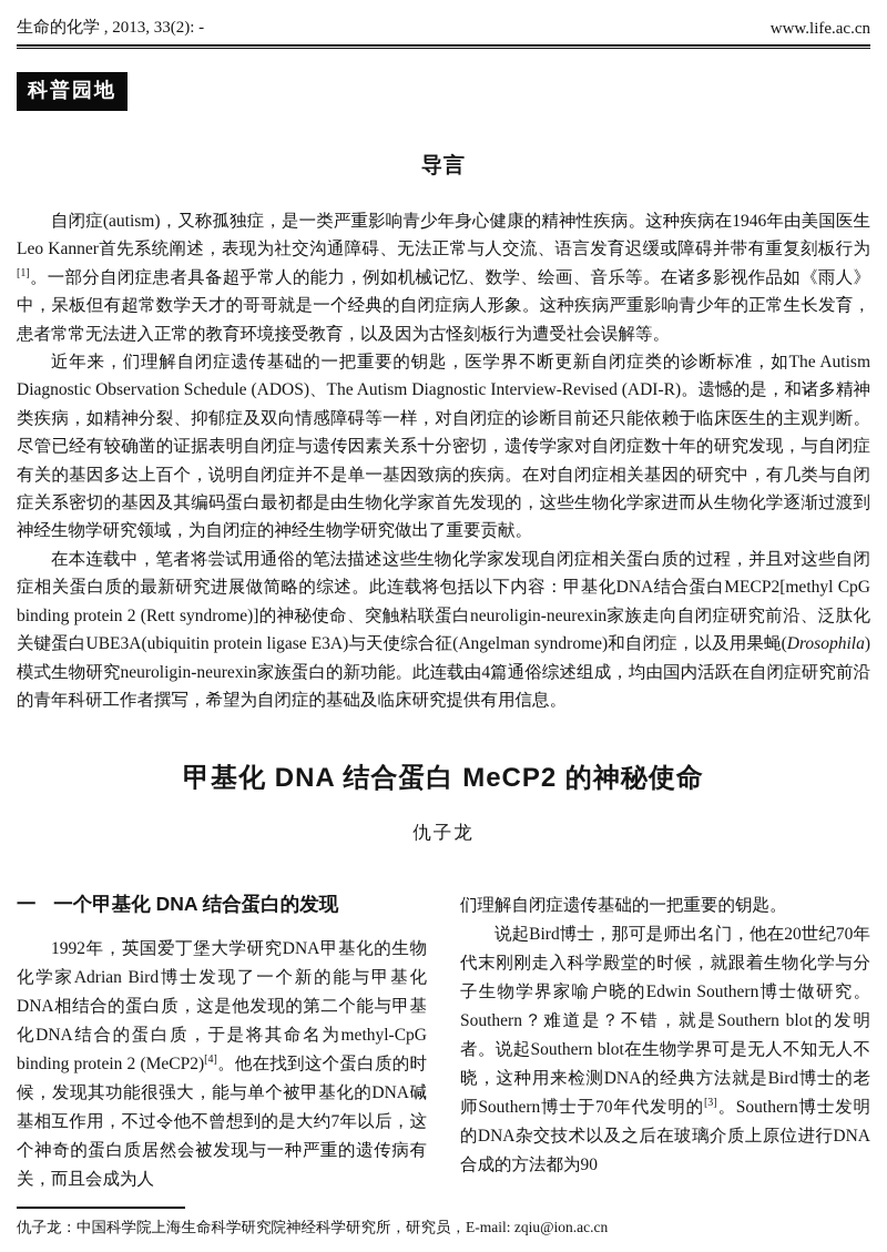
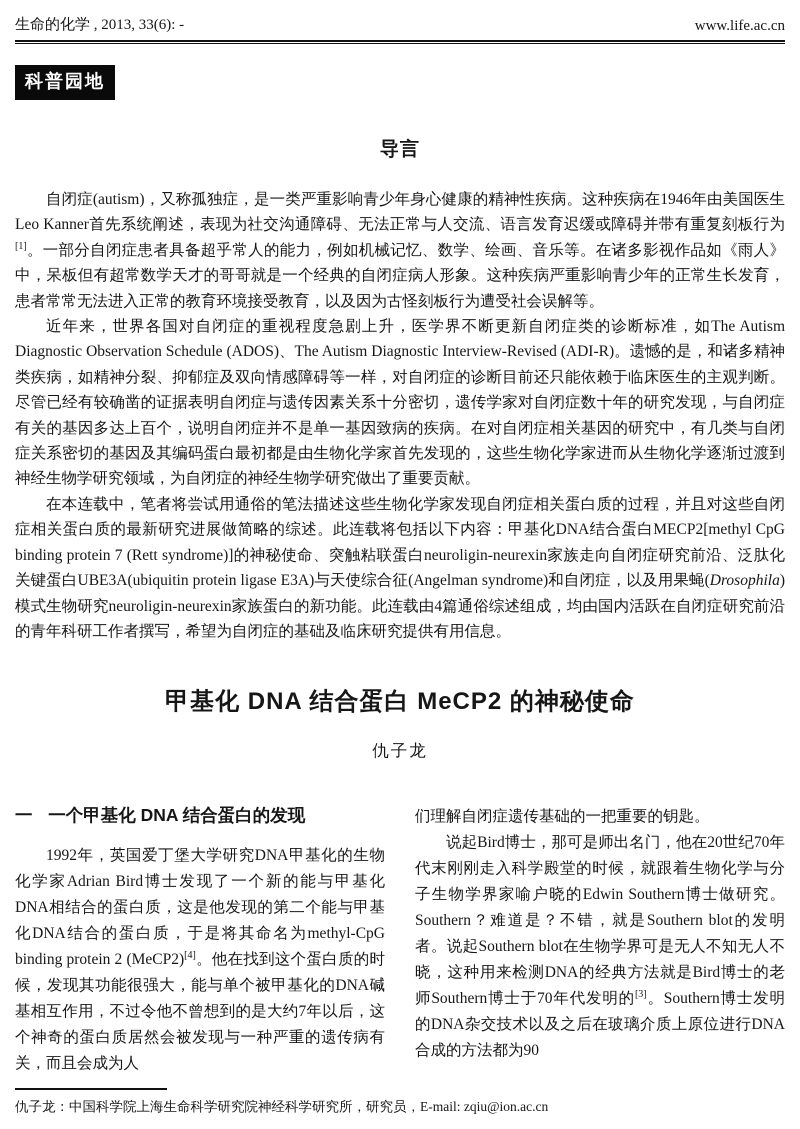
- 生命的化学 , 2013, 33(2): -
+ 生命的化学 , 2013, 33(6): -
  www.life.ac.cn
  科普园地
  导言
  自闭症(autism)，又称孤独症，是一类严重影响青少年身心健康的精神性疾病。这种疾病在1946年由美国医生Leo Kanner首先系统阐述，表现为社交沟通障碍、无法正常与人交流、语言发育迟缓或障碍并带有重复刻板行为[1]。一部分自闭症患者具备超乎常人的能力，例如机械记忆、数学、绘画、音乐等。在诸多影视作品如《雨人》中，呆板但有超常数学天才的哥哥就是一个经典的自闭症病人形象。这种疾病严重影响青少年的正常生长发育，患者常常无法进入正常的教育环境接受教育，以及因为古怪刻板行为遭受社会误解等。
- 近年来，们理解自闭症遗传基础的一把重要的钥匙，医学界不断更新自闭症类的诊断标准，如The Autism Diagnostic Observation Schedule (ADOS)、The Autism Diagnostic Interview-Revised (ADI-R)。遗憾的是，和诸多精神类疾病，如精神分裂、抑郁症及双向情感障碍等一样，对自闭症的诊断目前还只能依赖于临床医生的主观判断。尽管已经有较确凿的证据表明自闭症与遗传因素关系十分密切，遗传学家对自闭症数十年的研究发现，与自闭症有关的基因多达上百个，说明自闭症并不是单一基因致病的疾病。在对自闭症相关基因的研究中，有几类与自闭症关系密切的基因及其编码蛋白最初都是由生物化学家首先发现的，这些生物化学家进而从生物化学逐渐过渡到神经生物学研究领域，为自闭症的神经生物学研究做出了重要贡献。
+ 近年来，世界各国对自闭症的重视程度急剧上升，医学界不断更新自闭症类的诊断标准，如The Autism Diagnostic Observation Schedule (ADOS)、The Autism Diagnostic Interview-Revised (ADI-R)。遗憾的是，和诸多精神类疾病，如精神分裂、抑郁症及双向情感障碍等一样，对自闭症的诊断目前还只能依赖于临床医生的主观判断。尽管已经有较确凿的证据表明自闭症与遗传因素关系十分密切，遗传学家对自闭症数十年的研究发现，与自闭症有关的基因多达上百个，说明自闭症并不是单一基因致病的疾病。在对自闭症相关基因的研究中，有几类与自闭症关系密切的基因及其编码蛋白最初都是由生物化学家首先发现的，这些生物化学家进而从生物化学逐渐过渡到神经生物学研究领域，为自闭症的神经生物学研究做出了重要贡献。
- 在本连载中，笔者将尝试用通俗的笔法描述这些生物化学家发现自闭症相关蛋白质的过程，并且对这些自闭症相关蛋白质的最新研究进展做简略的综述。此连载将包括以下内容：甲基化DNA结合蛋白MECP2[methyl CpG binding protein 2 (Rett syndrome)]的神秘使命、突触粘联蛋白neuroligin-neurexin家族走向自闭症研究前沿、泛肽化关键蛋白UBE3A(ubiquitin protein ligase E3A)与天使综合征(Angelman syndrome)和自闭症，以及用果蝇(Drosophila)模式生物研究neuroligin-neurexin家族蛋白的新功能。此连载由4篇通俗综述组成，均由国内活跃在自闭症研究前沿的青年科研工作者撰写，希望为自闭症的基础及临床研究提供有用信息。
+ 在本连载中，笔者将尝试用通俗的笔法描述这些生物化学家发现自闭症相关蛋白质的过程，并且对这些自闭症相关蛋白质的最新研究进展做简略的综述。此连载将包括以下内容：甲基化DNA结合蛋白MECP2[methyl CpG binding protein 7 (Rett syndrome)]的神秘使命、突触粘联蛋白neuroligin-neurexin家族走向自闭症研究前沿、泛肽化关键蛋白UBE3A(ubiquitin protein ligase E3A)与天使综合征(Angelman syndrome)和自闭症，以及用果蝇(Drosophila)模式生物研究neuroligin-neurexin家族蛋白的新功能。此连载由4篇通俗综述组成，均由国内活跃在自闭症研究前沿的青年科研工作者撰写，希望为自闭症的基础及临床研究提供有用信息。
  甲基化 DNA 结合蛋白 MeCP2 的神秘使命
  仇子龙
  一 一个甲基化 DNA 结合蛋白的发现
  1992年，英国爱丁堡大学研究DNA甲基化的生物化学家Adrian Bird博士发现了一个新的能与甲基化DNA相结合的蛋白质，这是他发现的第二个能与甲基化DNA结合的蛋白质，于是将其命名为methyl-CpG binding protein 2 (MeCP2)[4]。他在找到这个蛋白质的时候，发现其功能很强大，能与单个被甲基化的DNA碱基相互作用，不过令他不曾想到的是大约7年以后，这个神奇的蛋白质居然会被发现与一种严重的遗传病有关，而且会成为人
  们理解自闭症遗传基础的一把重要的钥匙。
  说起Bird博士，那可是师出名门，他在20世纪70年代末刚刚走入科学殿堂的时候，就跟着生物化学与分子生物学界家喻户晓的Edwin Southern博士做研究。Southern？难道是？不错，就是Southern blot的发明者。说起Southern blot在生物学界可是无人不知无人不晓，这种用来检测DNA的经典方法就是Bird博士的老师Southern博士于70年代发明的[3]。Southern博士发明的DNA杂交技术以及之后在玻璃介质上原位进行DNA合成的方法都为90
  仇子龙：中国科学院上海生命科学研究院神经科学研究所，研究员，E-mail: zqiu@ion.ac.cn
